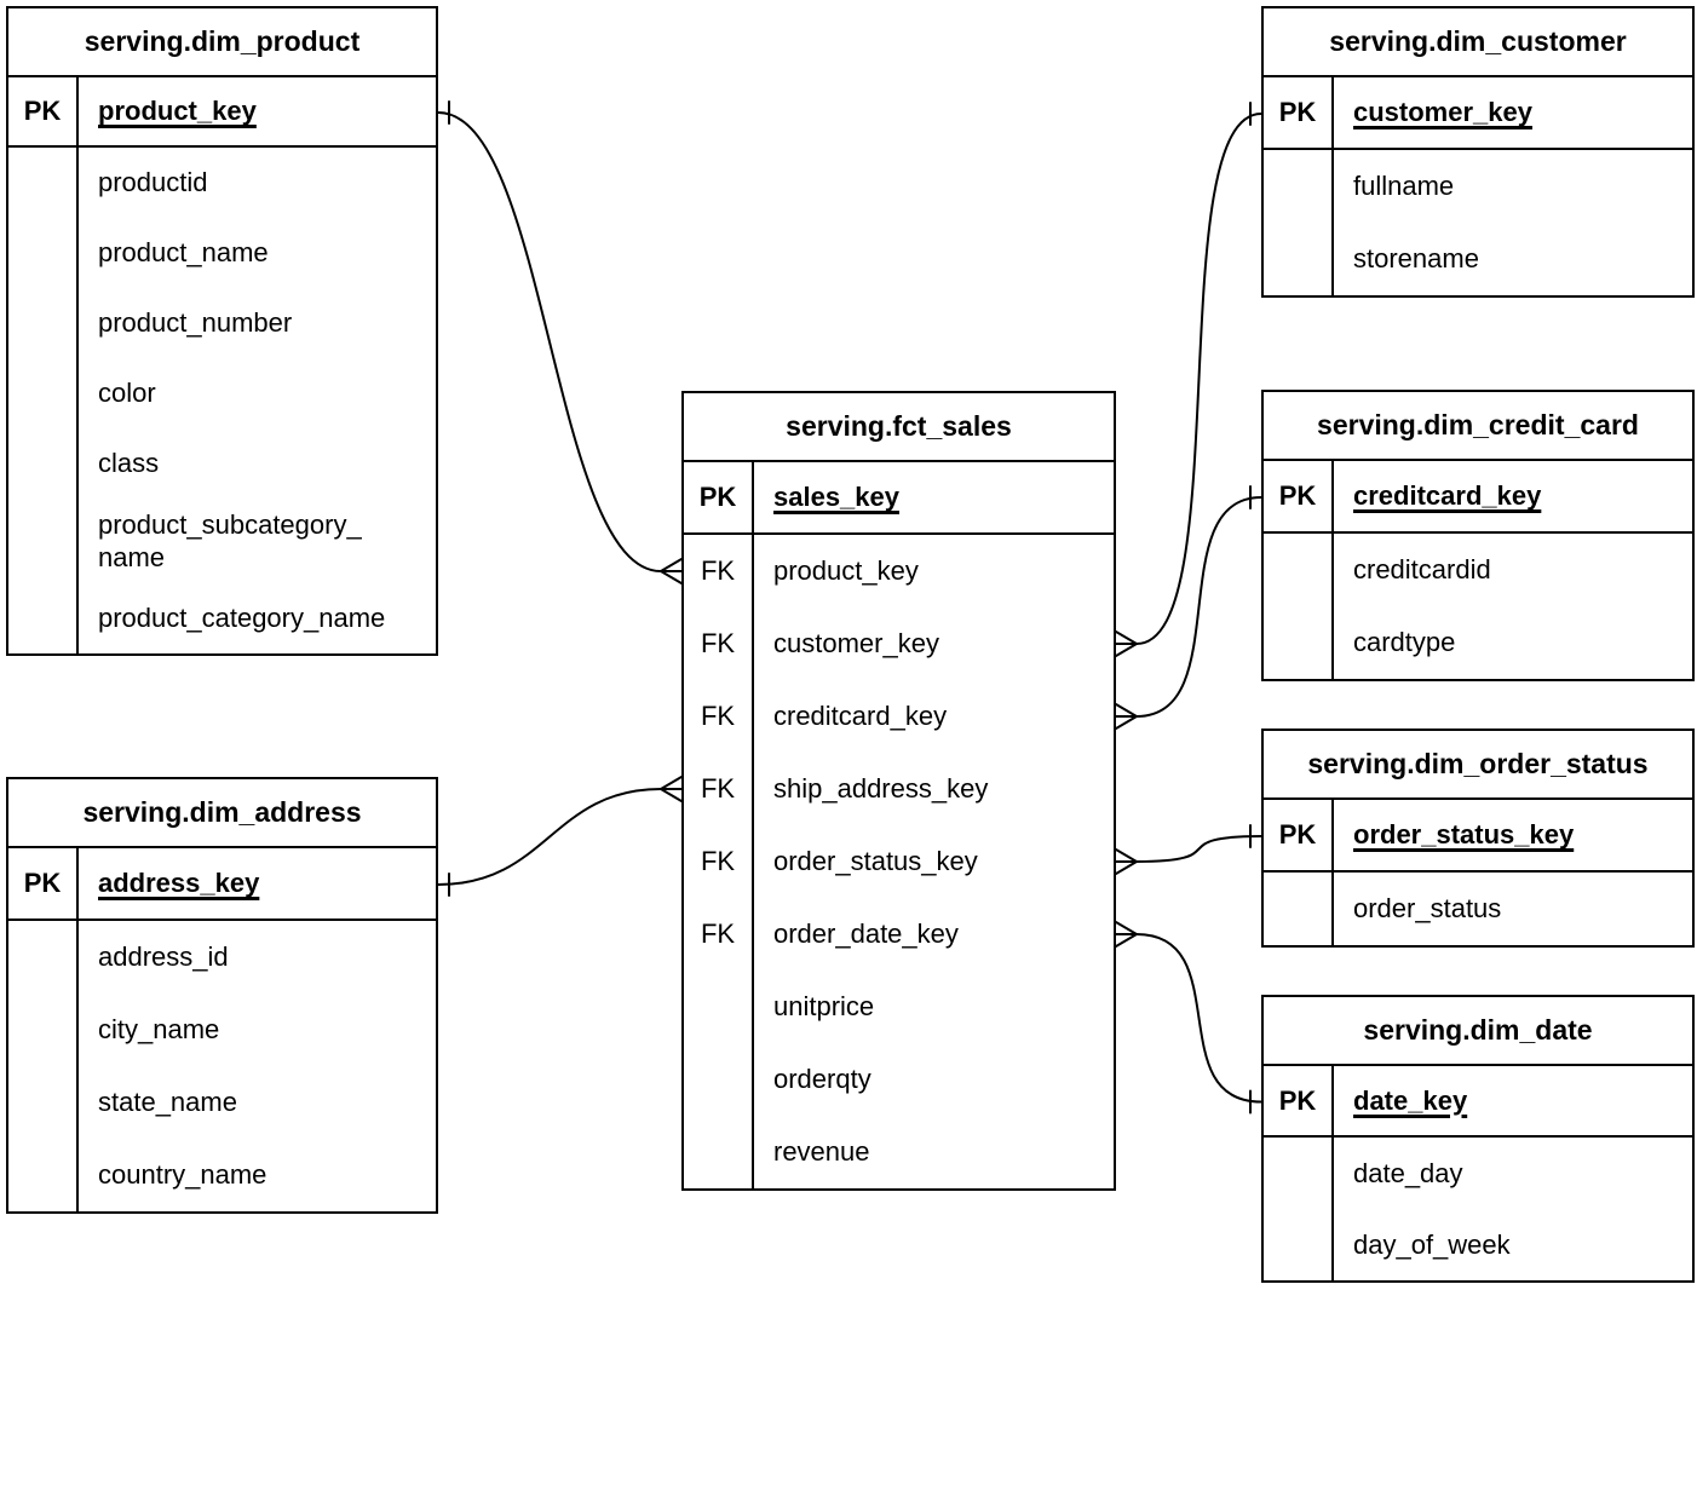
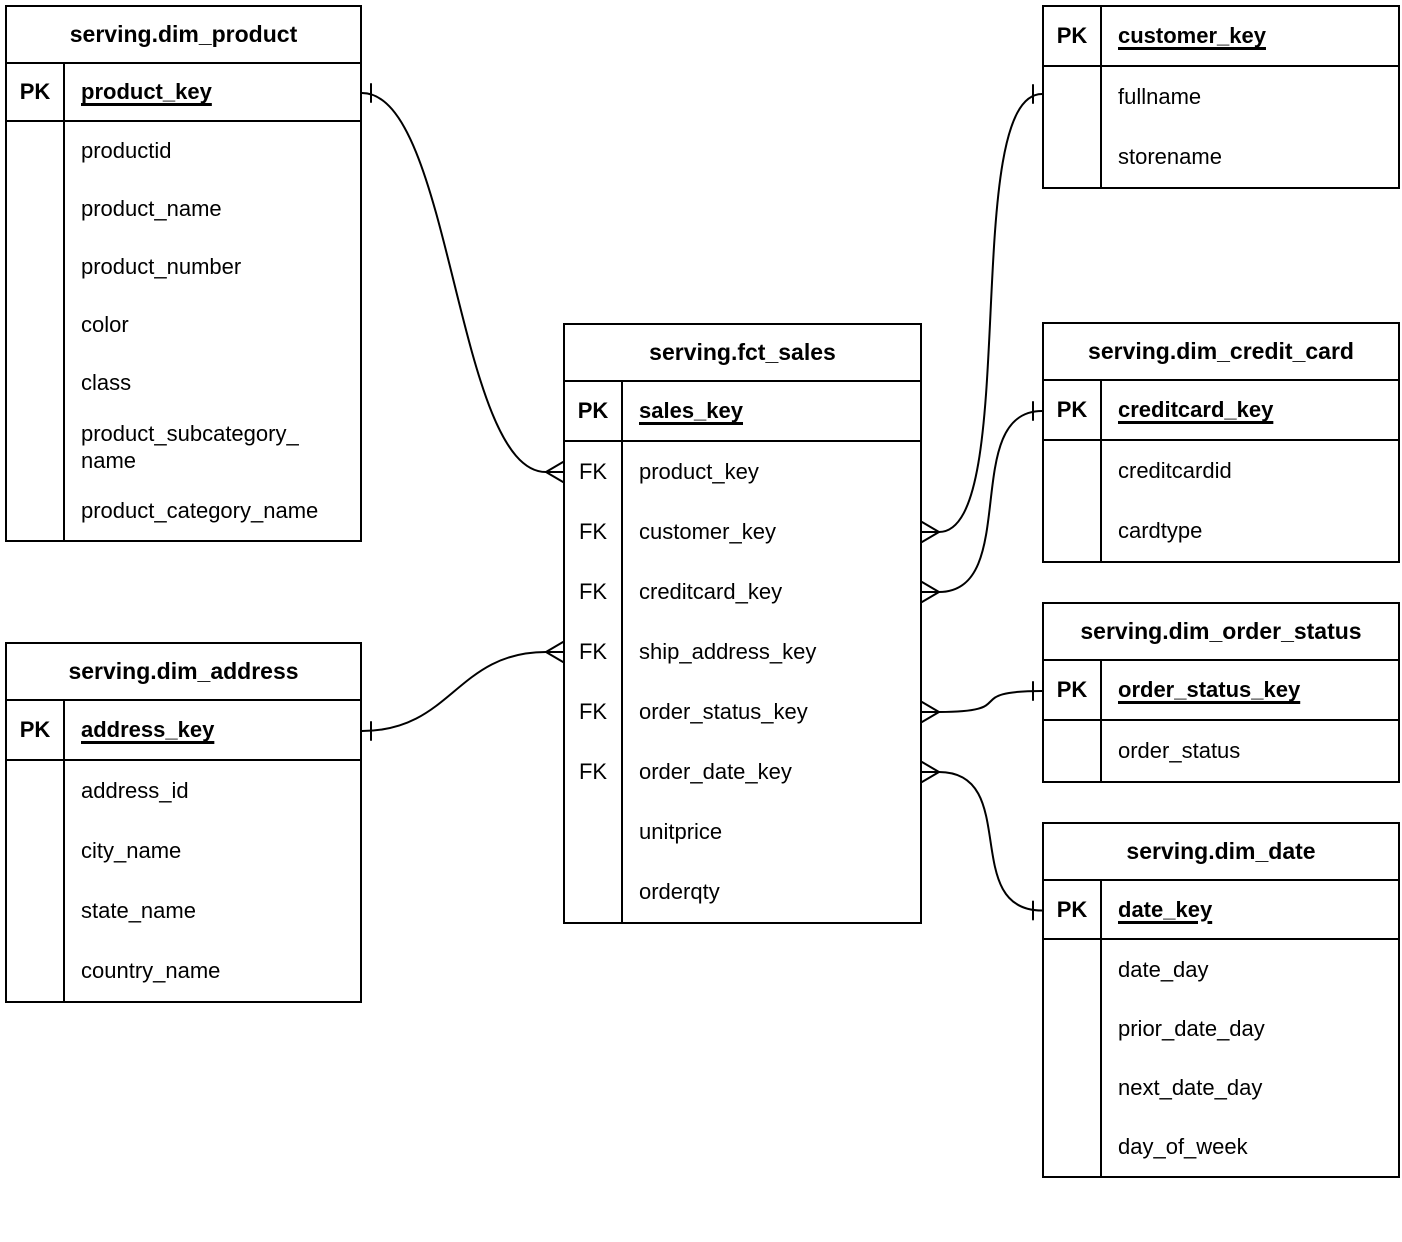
  serving.dim_product
  PK
  product_key
  productid
  product_name
  product_number
  color
  class
  product_​subcategory_​name
  product_category_name
- serving.dim_customer
  PK
  customer_key
  fullname
  storename
  serving.fct_sales
  PK
  sales_key
  FK
  product_key
  FK
  customer_key
  FK
  creditcard_key
  FK
  ship_address_key
  FK
  order_status_key
  FK
  order_date_key
  unitprice
  orderqty
- revenue
  serving.dim_credit_card
  PK
  creditcard_key
  creditcardid
  cardtype
  serving.dim_order_status
  PK
  order_status_key
  order_status
  serving.dim_date
  PK
  date_key
  date_day
+ prior_date_day
+ next_date_day
  day_of_week
  serving.dim_address
  PK
  address_key
  address_id
  city_name
  state_name
  country_name
